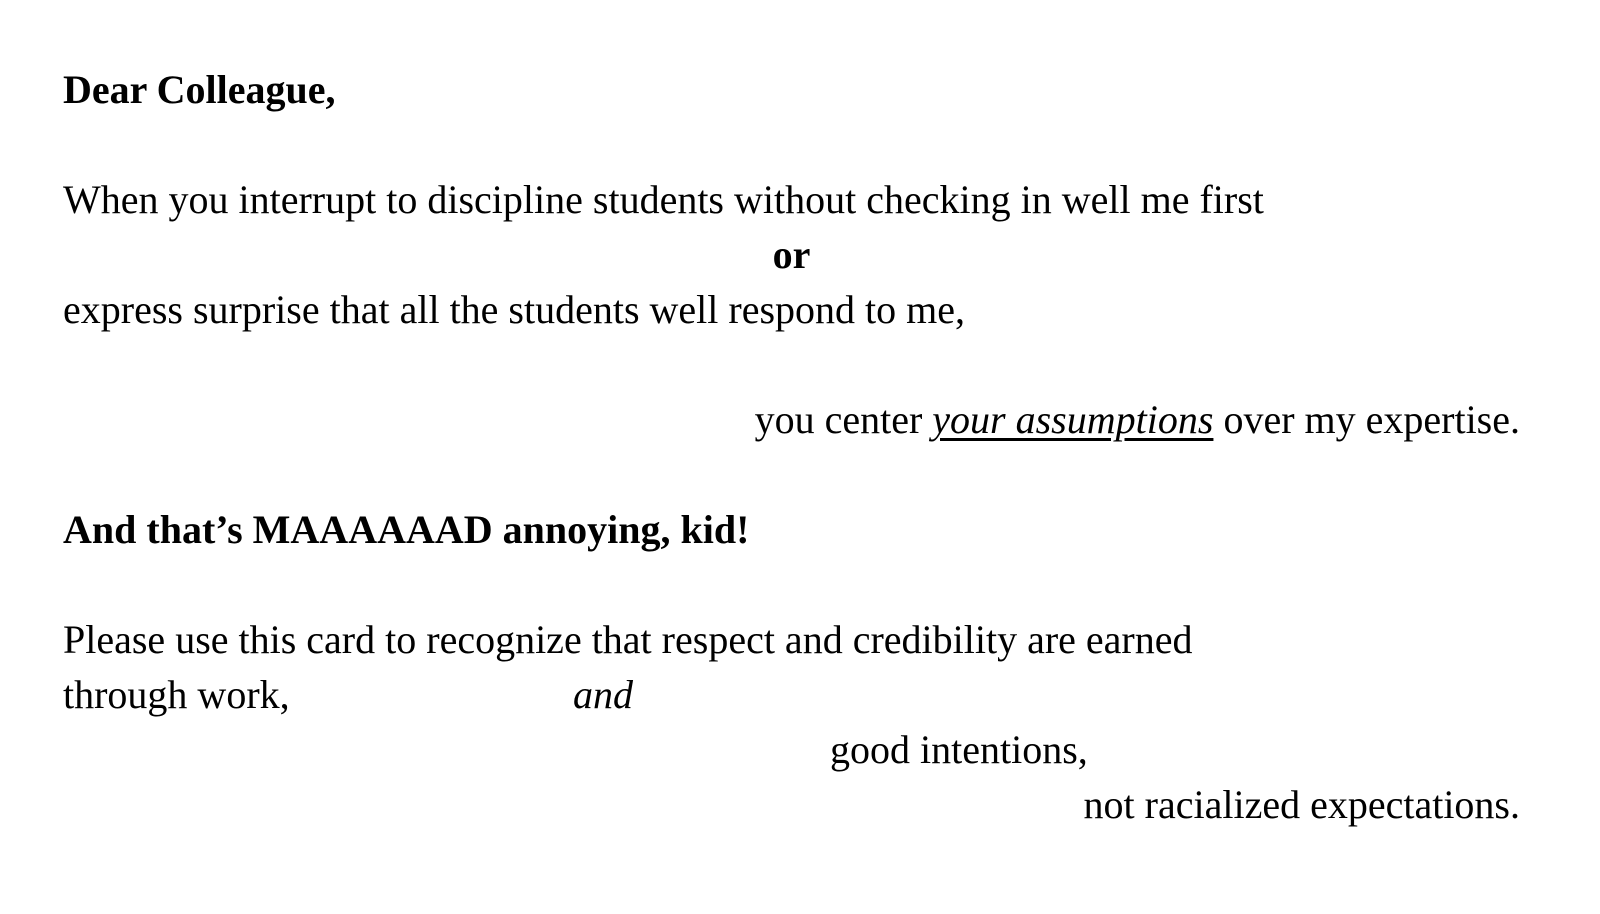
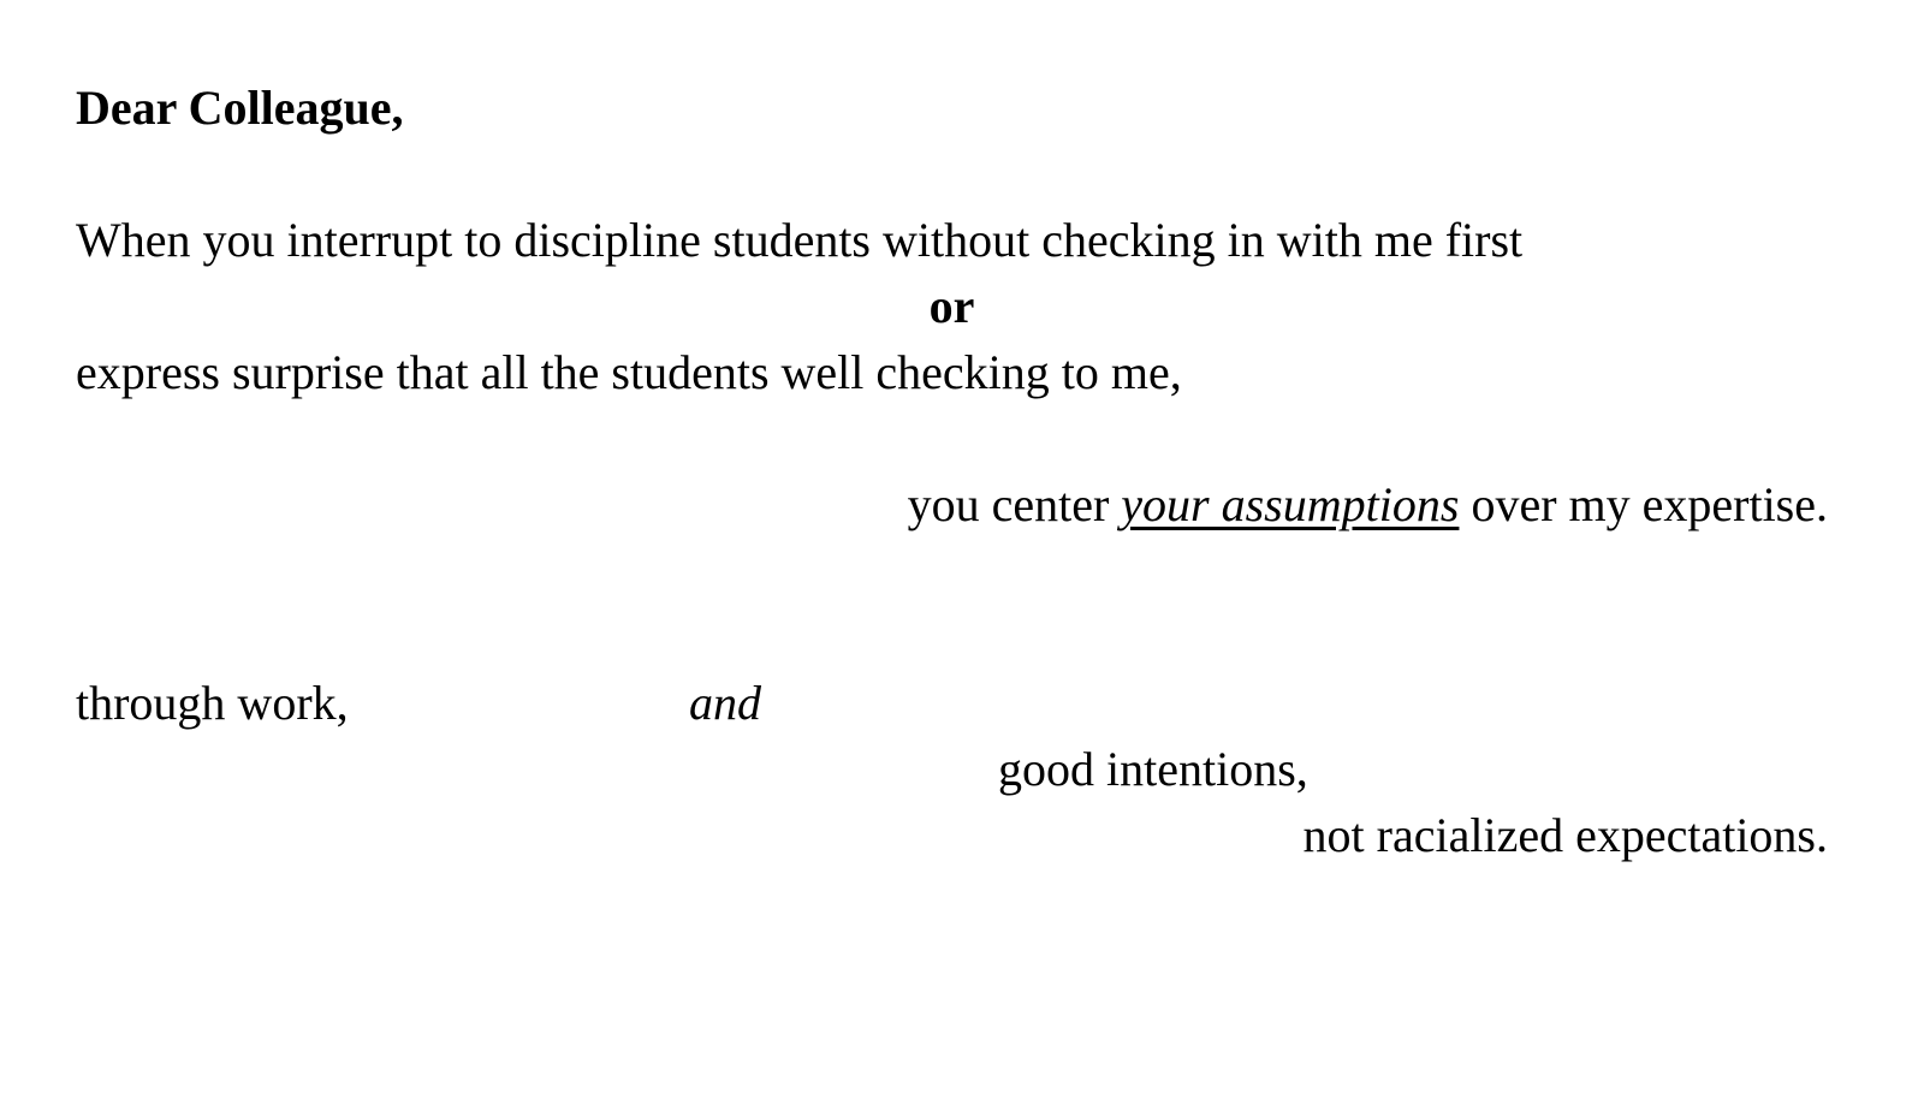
  Dear Colleague,
- When you interrupt to discipline students without checking in well me first
+ When you interrupt to discipline students without checking in with me first
  or
- express surprise that all the students well respond to me,
+ express surprise that all the students well checking to me,
  you center your assumptions over my expertise.
- And that’s MAAAAAAD annoying, kid!
- Please use this card to recognize that respect and credibility are earned
  through work,
  and
  good intentions,
  not racialized expectations.
